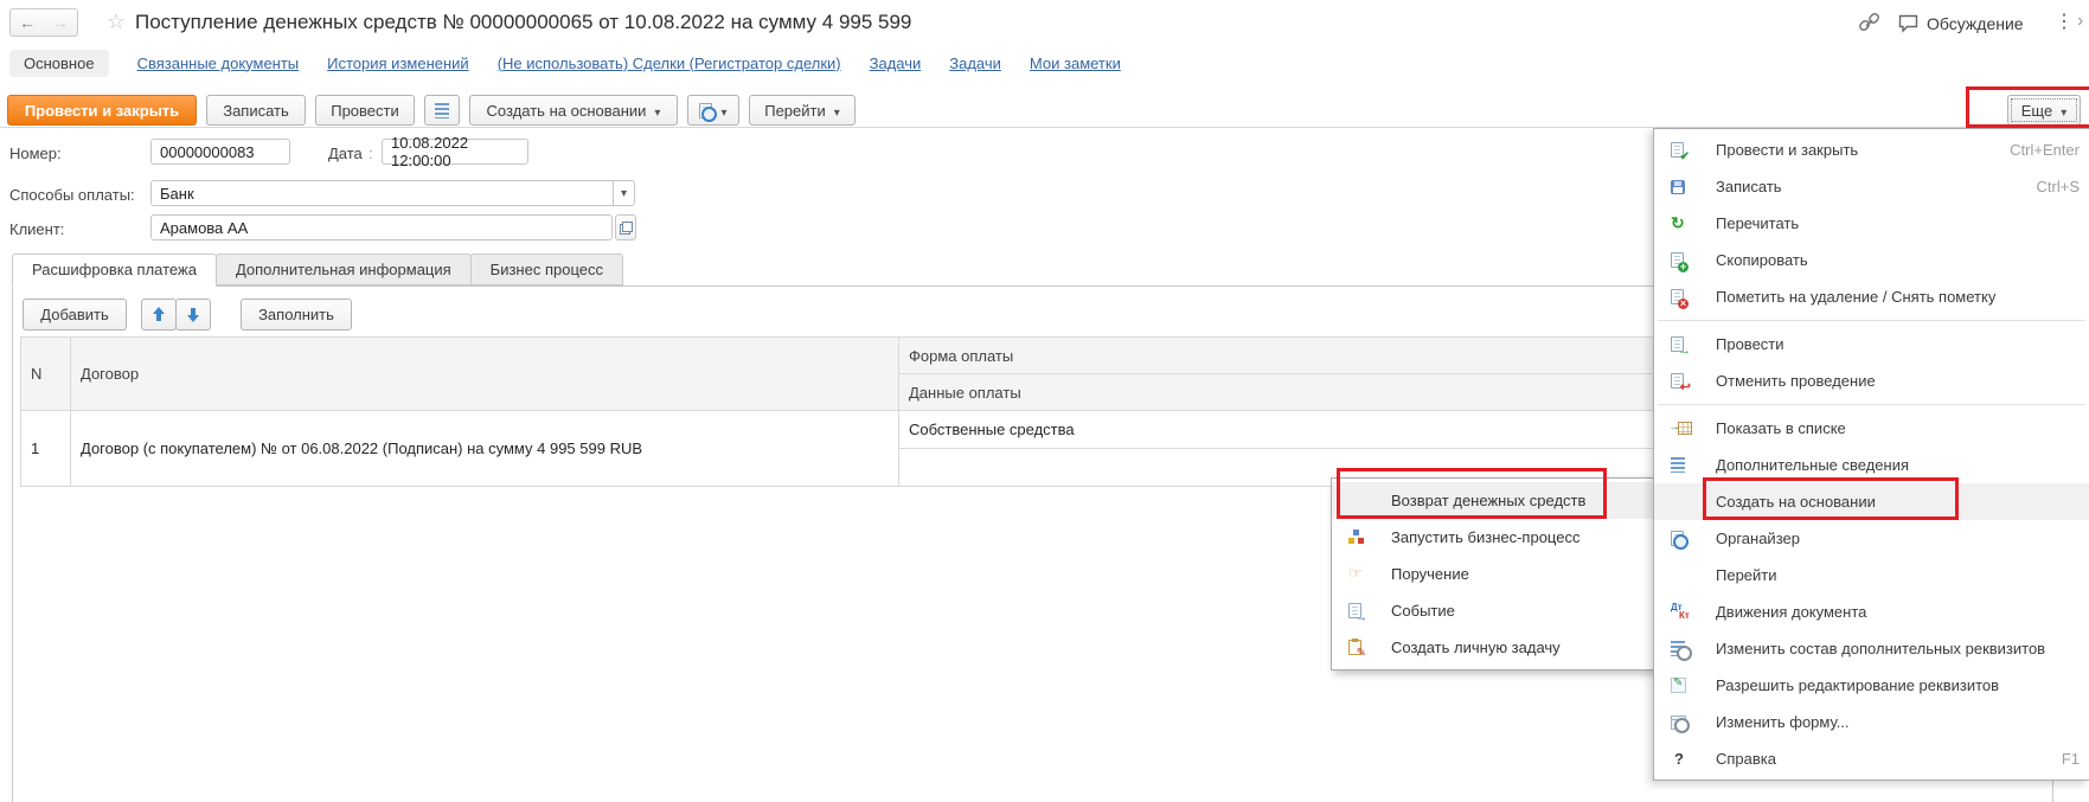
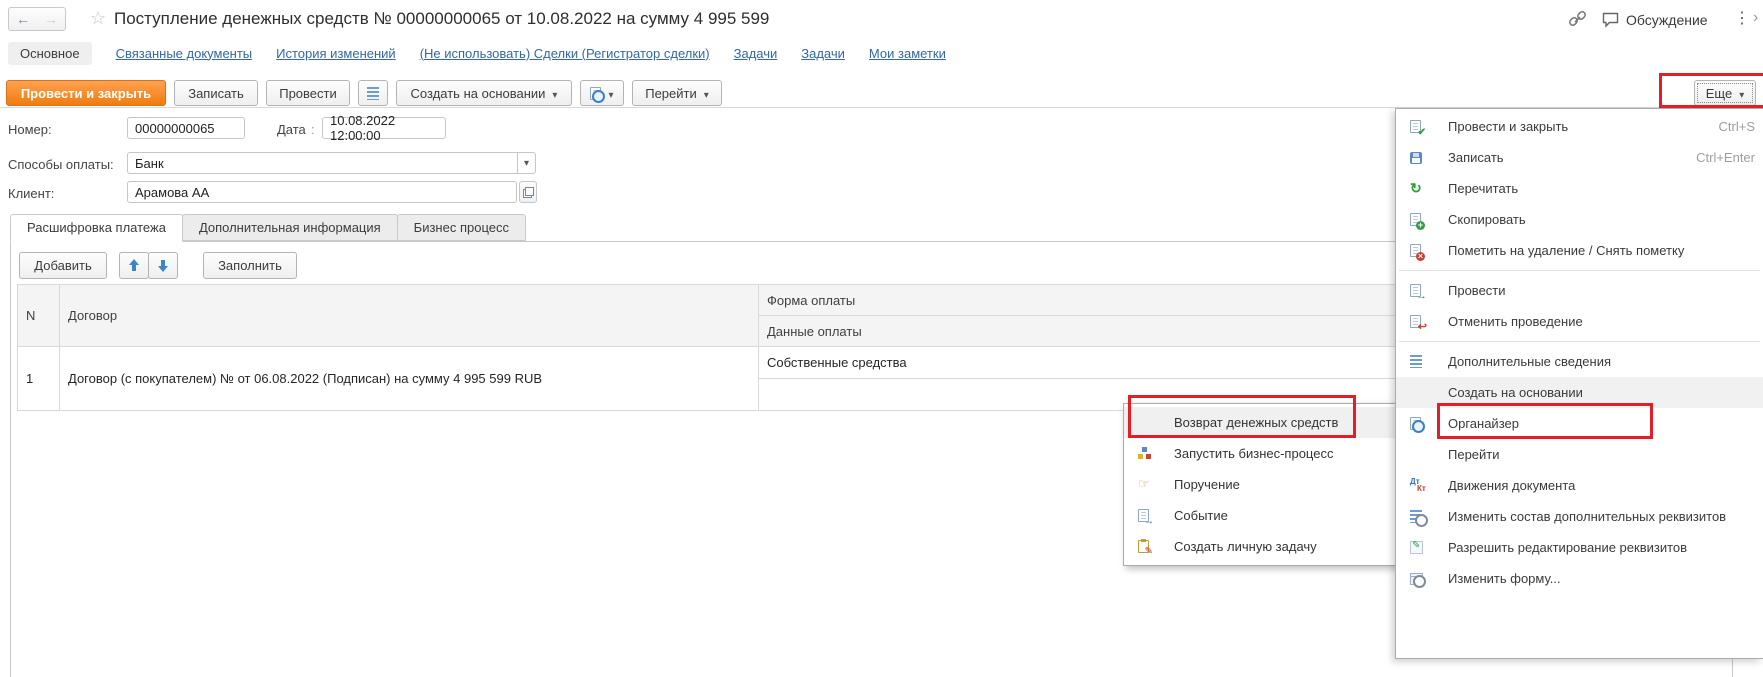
  ←
  →
  ☆
  Поступление денежных средств № 00000000065 от 10.08.2022 на сумму 4 995 599
  Обсуждение
  ⋮
  ›
  Основное
  Связанные документы
  История изменений
  (Не использовать) Сделки (Регистратор сделки)
  Задачи
  Задачи
  Мои заметки
  Провести и закрыть
  Записать
  Провести
  Создать на основании
  Перейти
  Еще
  Номер:
- 00000000083
+ 00000000065
  Дата
  :
  10.08.2022 12:00:00
  Способы оплаты:
  Банк
  ▾
  Клиент:
  Арамова АА
  Расшифровка платежа
  Дополнительная информация
  Бизнес процесс
  Добавить
  Заполнить
  N	Договор	Форма оплаты
  Данные оплаты
  1	Договор (с покупателем) № от 06.08.2022 (Подписан) на сумму 4 995 599 RUB	Собственные средства
  Возврат денежных средств
  Запустить бизнес-процесс
  Поручение
  Событие
  Создать личную задачу
  Провести и закрыть
- Ctrl+Enter
+ Ctrl+S
  Записать
- Ctrl+S
+ Ctrl+Enter
  Перечитать
  Скопировать
  Пометить на удаление / Снять пометку
  Провести
  Отменить проведение
- Показать в списке
  Дополнительные сведения
  Создать на основании
  Органайзер
  Перейти
  Движения документа
  Изменить состав дополнительных реквизитов
  Разрешить редактирование реквизитов
  Изменить форму...
- Справка
- F1
